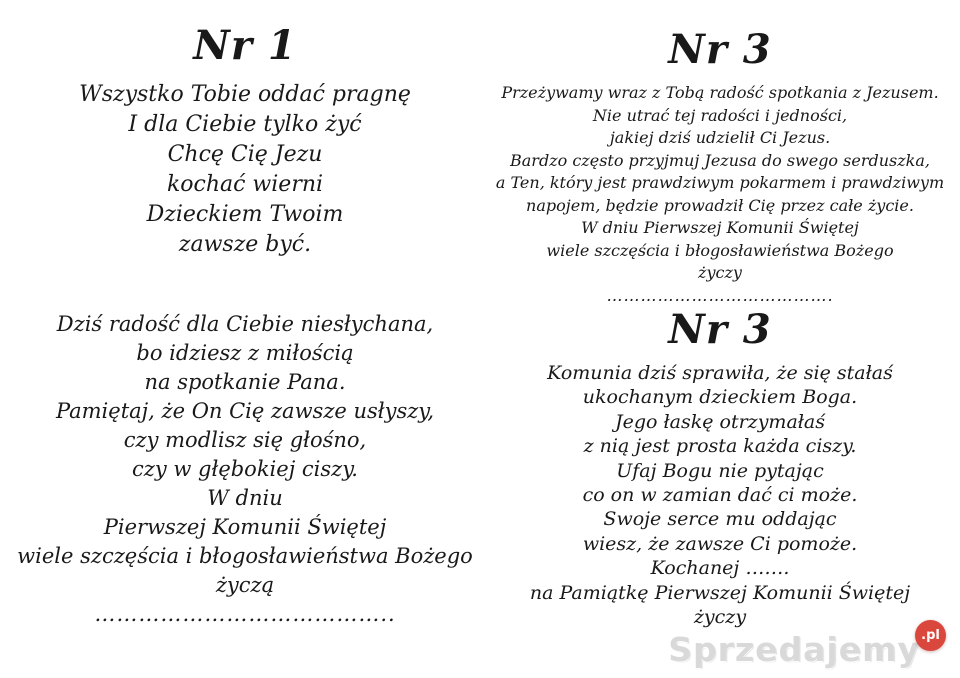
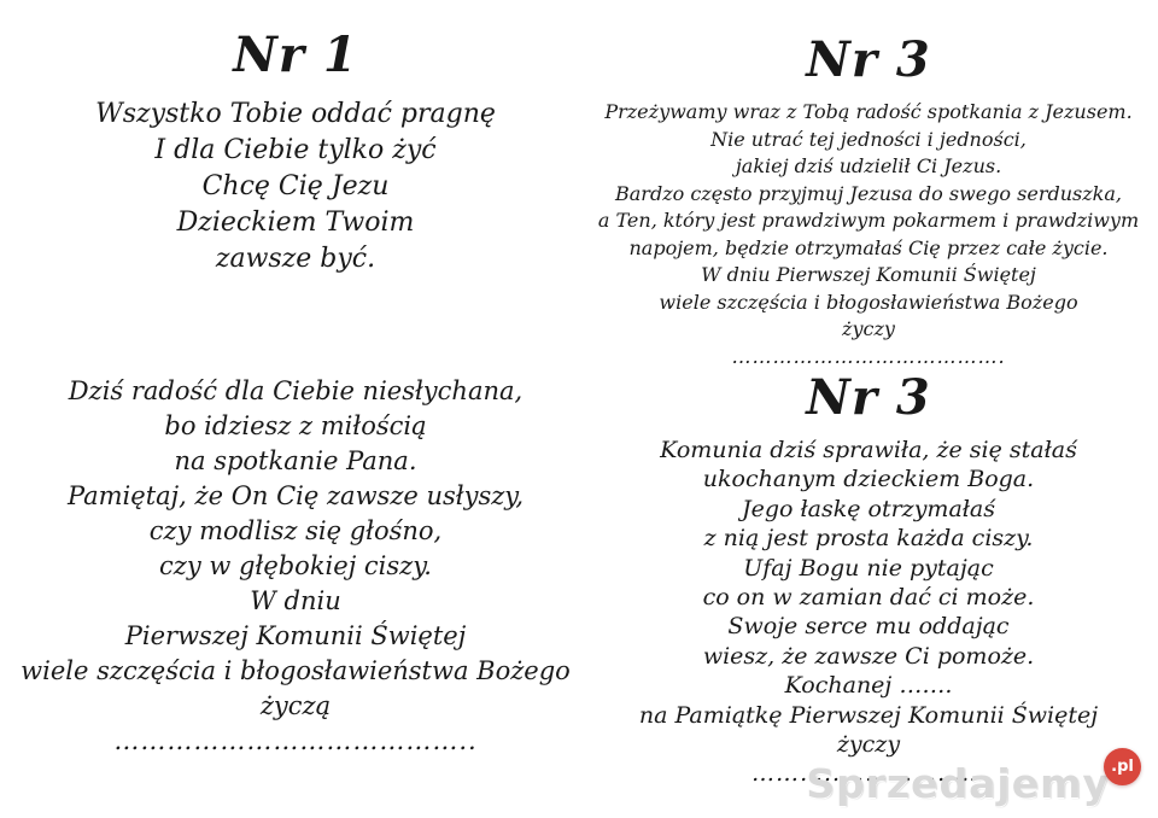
  Nr 1
  Wszystko Tobie oddać pragnę
  I dla Ciebie tylko żyć
  Chcę Cię Jezu
- kochać wierni
  Dzieckiem Twoim
  zawsze być.
  Nr 3
  Przeżywamy wraz z Tobą radość spotkania z Jezusem.
- Nie utrać tej radości i jedności,
+ Nie utrać tej jedności i jedności,
  jakiej dziś udzielił Ci Jezus.
  Bardzo często przyjmuj Jezusa do swego serduszka,
  a Ten, który jest prawdziwym pokarmem i prawdziwym
- napojem, będzie prowadził Cię przez całe życie.
+ napojem, będzie otrzymałaś Cię przez całe życie.
  W dniu Pierwszej Komunii Świętej
  wiele szczęścia i błogosławieństwa Bożego
  życzy
  ………………………………….
  Dziś radość dla Ciebie niesłychana,
  bo idziesz z miłością
  na spotkanie Pana.
  Pamiętaj, że On Cię zawsze usłyszy,
  czy modlisz się głośno,
  czy w głębokiej ciszy.
  W dniu
  Pierwszej Komunii Świętej
  wiele szczęścia i błogosławieństwa Bożego
  życzą
  …………………………………..
  Nr 3
  Komunia dziś sprawiła, że się stałaś
  ukochanym dzieckiem Boga.
  Jego łaskę otrzymałaś
  z nią jest prosta każda ciszy.
  Ufaj Bogu nie pytając
  co on w zamian dać ci może.
  Swoje serce mu oddając
  wiesz, że zawsze Ci pomoże.
  Kochanej …….
  na Pamiątkę Pierwszej Komunii Świętej
  życzy
+ ………..………………
  Sprzedajemy
  .pl
